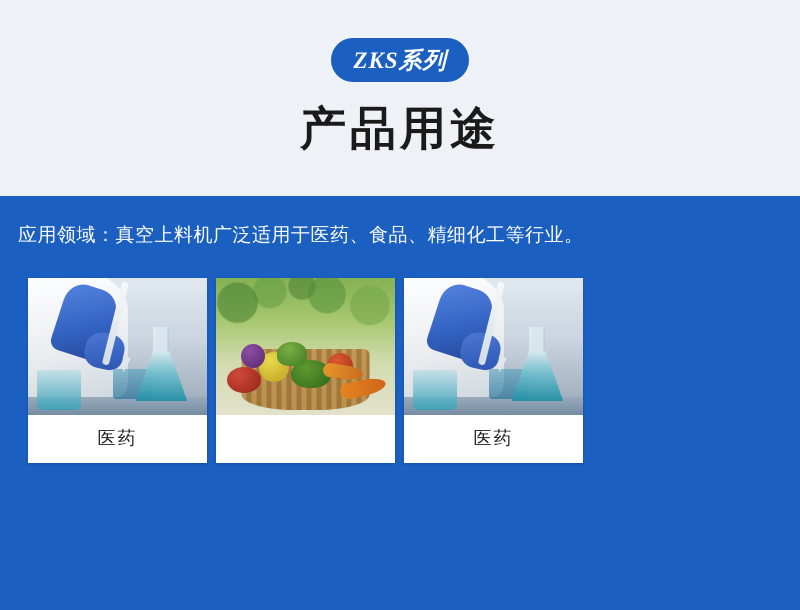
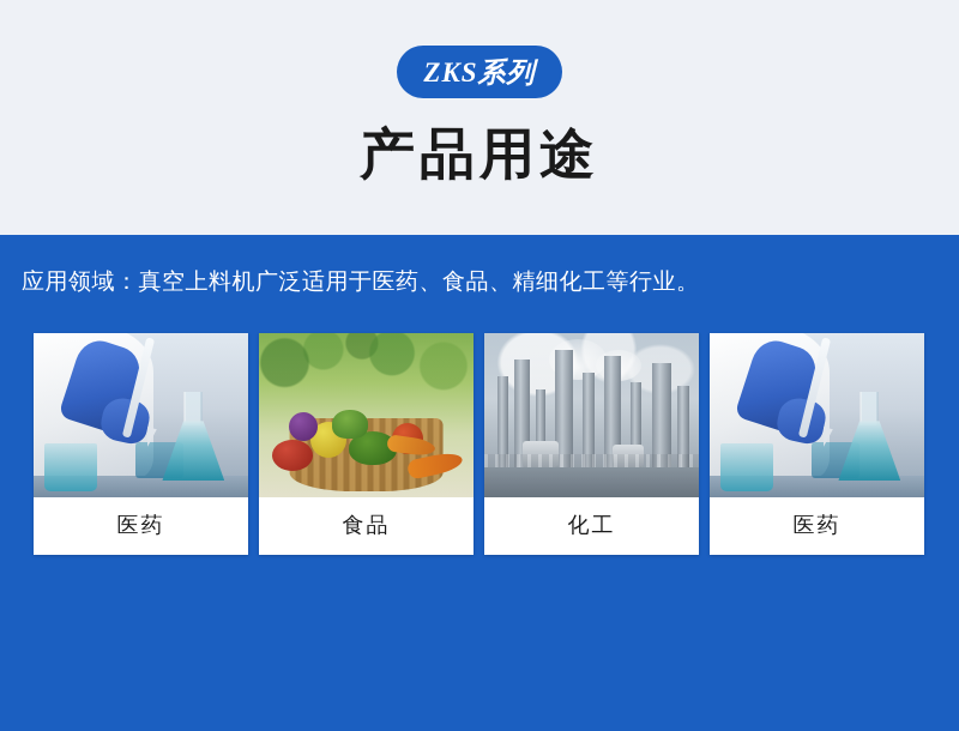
  ZKS系列
  产品用途
  应用领域：真空上料机广泛适用于医药、食品、精细化工等行业。
  医药
+ 食品
+ 化工
  医药
